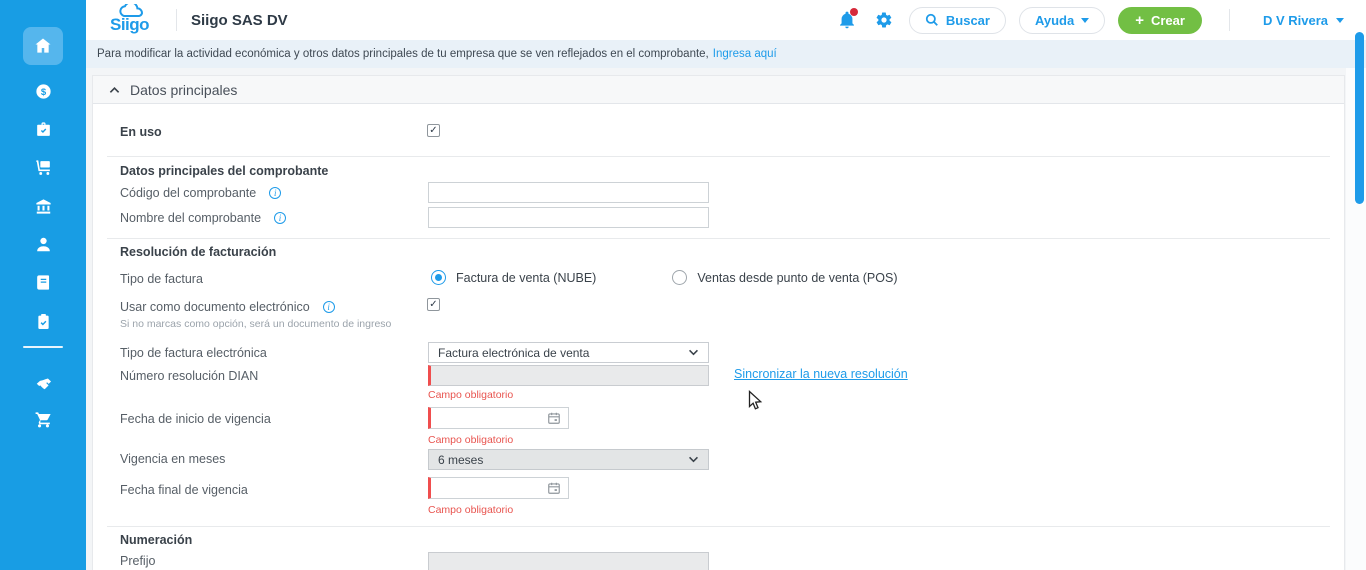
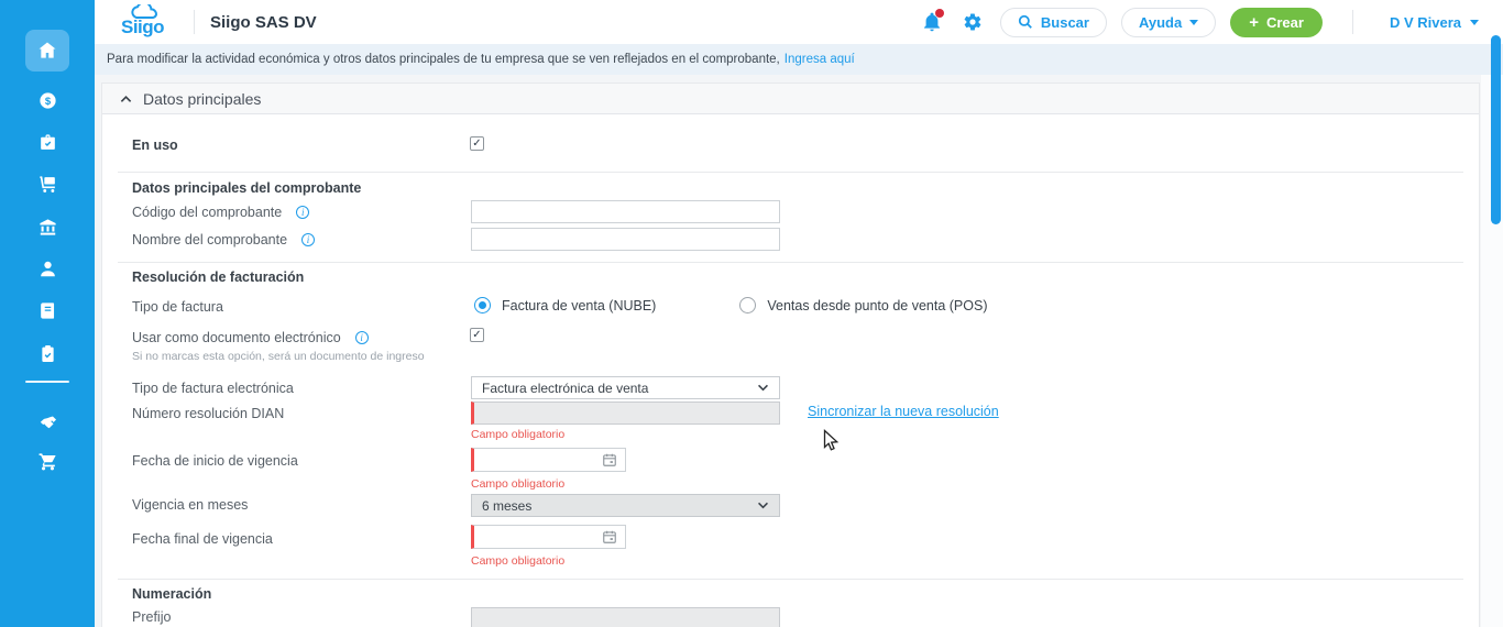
  $
  Siigo
  Siigo SAS DV
  Buscar
  Ayuda
  +
  Crear
  D V Rivera
  Para modificar la actividad económica y otros datos principales de tu empresa que se ven reflejados en el comprobante,
  Ingresa aquí
  Datos principales
  En uso
  ✓
  Datos principales del comprobante
  Código del comprobante
  i
  Nombre del comprobante
  i
  Resolución de facturación
  Tipo de factura
  Factura de venta (NUBE)
  Ventas desde punto de venta (POS)
  Usar como documento electrónico
  i
  ✓
- Si no marcas como opción, será un documento de ingreso
+ Si no marcas esta opción, será un documento de ingreso
  Tipo de factura electrónica
  Factura electrónica de venta
  Número resolución DIAN
  Campo obligatorio
  Sincronizar la nueva resolución
  Fecha de inicio de vigencia
  Campo obligatorio
  Vigencia en meses
  6 meses
  Fecha final de vigencia
  Campo obligatorio
  Numeración
  Prefijo
